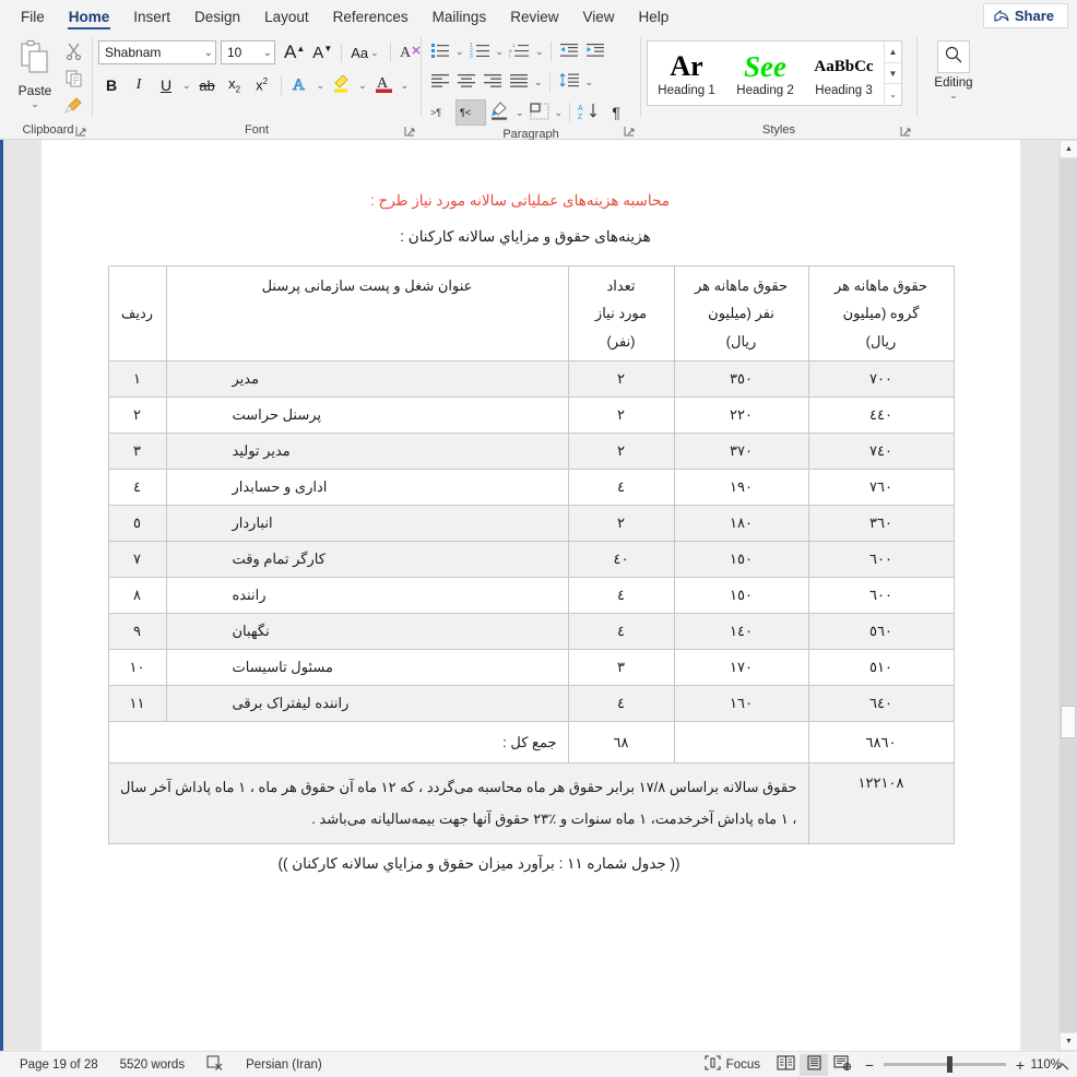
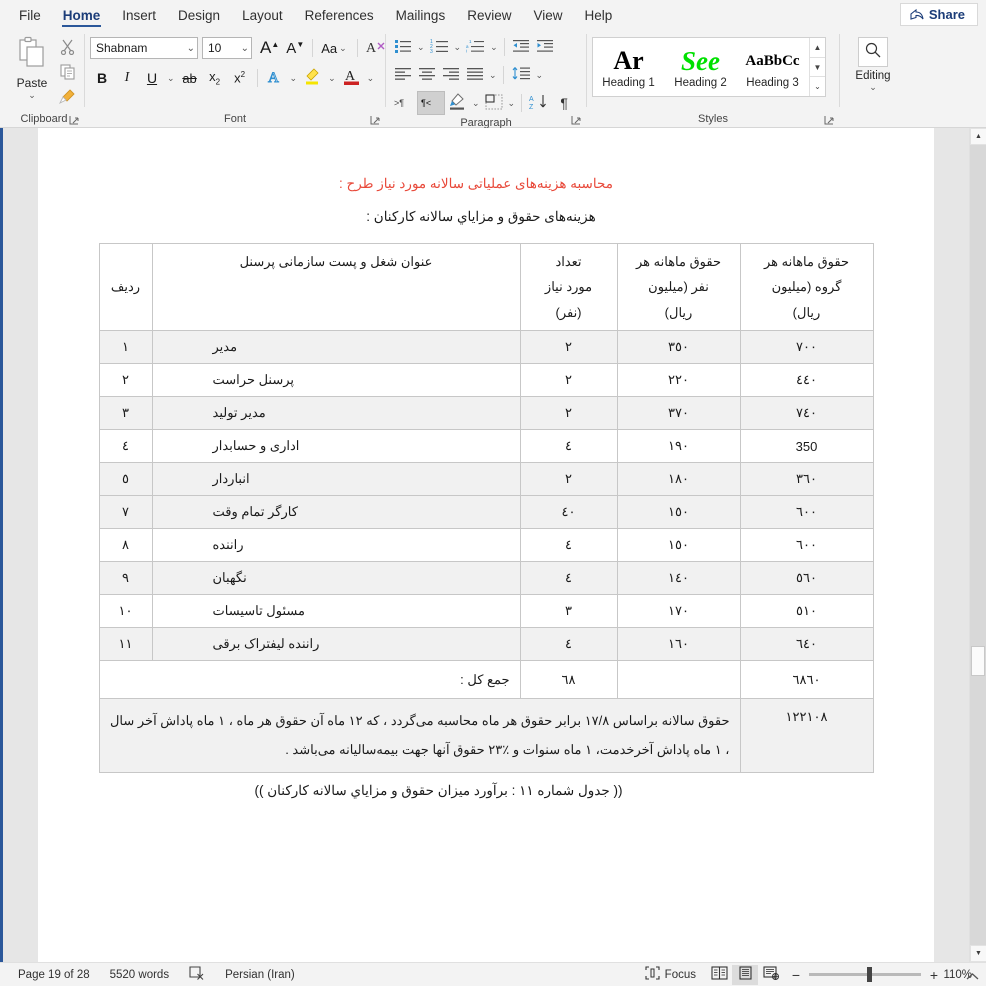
  File
  Home
  Insert
  Design
  Layout
  References
  Mailings
  Review
  View
  Help
  Share
  Paste
  ⌄
  Clipboard
  Shabnam
  ⌄
  10
  ⌄
  A
  ▲
  A
  ▼
  Aa
  ⌄
  A
  B
  I
  U
  ⌄
  ab
  x2
  x2
  A
  ⌄
  ⌄
  A
  ⌄
  Font
  ⌄
  ⌄
  ⌄
  ⌄
  ⌄
  >¶
  ¶<
  ⌄
  ⌄
  ¶
  Paragraph
  Ar
  Heading 1
  See
  Heading 2
  AaBbCc
  Heading 3
  ▲
  ▼
  ⌄
  Styles
  Editing
  ⌄
  محاسبه هزینه‌های عملیاتی سالانه مورد نیاز طرح :
  هزینه‌های حقوق و مزاياي سالانه كاركنان :
  حقوق ماهانه هر گروه (میلیون ریال)	حقوق ماهانه هر نفر (میلیون ریال)	تعداد مورد نیاز (نفر)	عنوان شغل و پست سازمانی پرسنل	ردیف
  ٧٠٠	٣٥٠	٢	مدیر	١
  ٤٤٠	٢٢٠	٢	پرسنل حراست	٢
  ٧٤٠	٣٧٠	٢	مدیر تولید	٣
- ٧٦٠	١٩٠	٤	اداری و حسابدار	٤
+ 350	١٩٠	٤	اداری و حسابدار	٤
  ٣٦٠	١٨٠	٢	انباردار	٥
  ٦٠٠	١٥٠	٤٠	کارگر تمام وقت	٧
  ٦٠٠	١٥٠	٤	راننده	٨
  ٥٦٠	١٤٠	٤	نگهبان	٩
  ٥١٠	١٧٠	٣	مسئول تاسیسات	١٠
  ٦٤٠	١٦٠	٤	راننده لیفتراک برقی	١١
  ٦٨٦٠		٦٨	جمع کل :
  ١٢٢١٠٨	حقوق سالانه براساس ١٧/٨ برابر حقوق هر ماه محاسبه می‌گردد ، که ١٢ ماه آن حقوق هر ماه ، ١ ماه پاداش آخر سال ، ١ ماه پاداش آخرخدمت، ١ ماه سنوات و ٪٢٣ حقوق آنها جهت بیمه‌سالیانه می‌باشد .
  (( جدول شماره ١١ : برآورد ميزان حقوق و مزاياي سالانه كاركنان ))
  Page 19 of 28
  5520 words
  Persian (Iran)
  Focus
  −
  +
  110%
